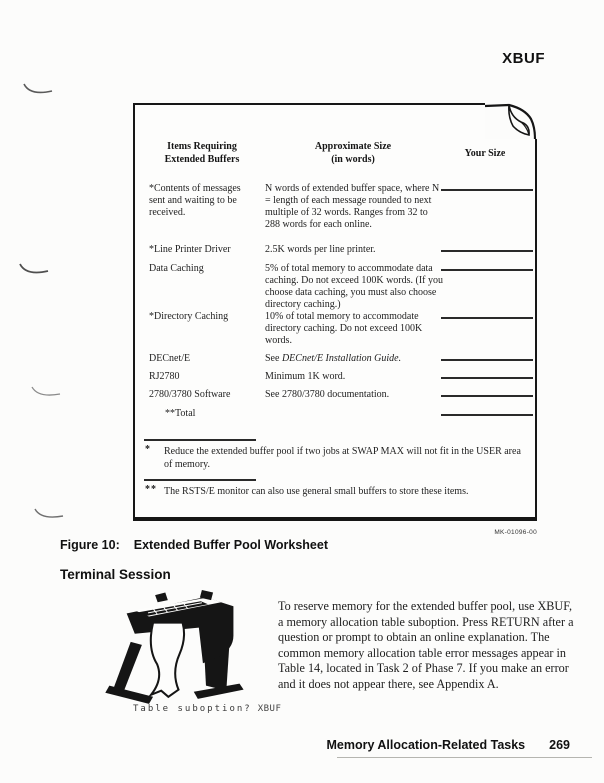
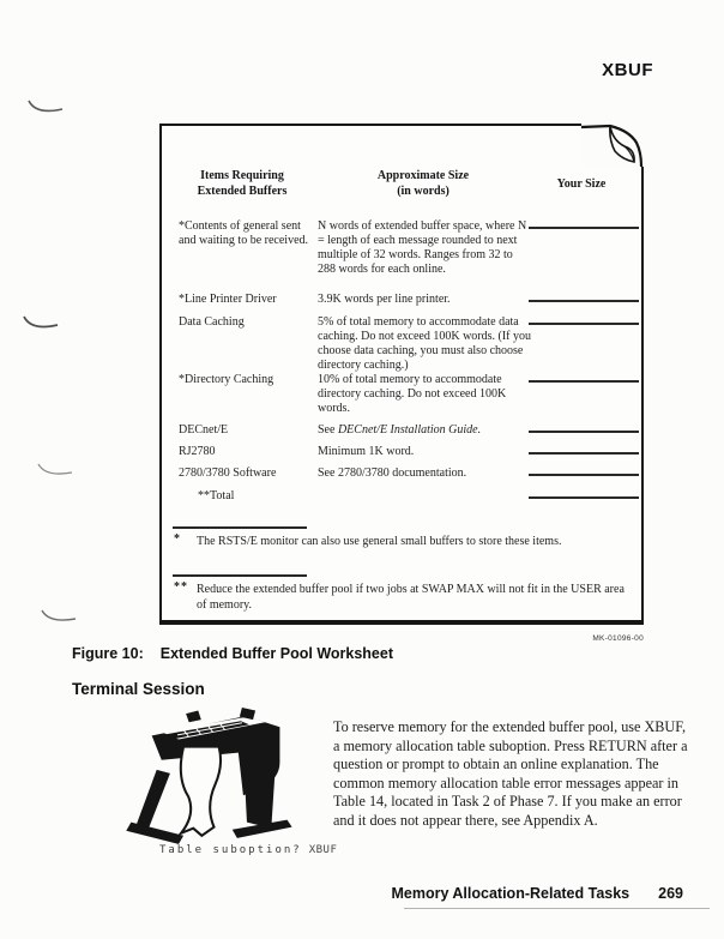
  XBUF
  Items Requiring
  Extended Buffers
  Approximate Size
  (in words)
  Your Size
- *Contents of messages sent and waiting to be received.
+ *Contents of general sent and waiting to be received.
  N words of extended buffer space, where N = length of each message rounded to next multiple of 32 words. Ranges from 32 to 288 words for each online.
  *Line Printer Driver
- 2.5K words per line printer.
+ 3.9K words per line printer.
  Data Caching
  5% of total memory to accommodate data caching. Do not exceed 100K words. (If you choose data caching, you must also choose directory caching.)
  *Directory Caching
  10% of total memory to accommodate directory caching. Do not exceed 100K words.
  DECnet/E
  See DECnet/E Installation Guide.
  RJ2780
  Minimum 1K word.
  2780/3780 Software
  See 2780/3780 documentation.
  **Total
  *
- Reduce the extended buffer pool if two jobs at SWAP MAX will not fit in the USER area of memory.
+ The RSTS/E monitor can also use general small buffers to store these items.
  **
- The RSTS/E monitor can also use general small buffers to store these items.
+ Reduce the extended buffer pool if two jobs at SWAP MAX will not fit in the USER area of memory.
  Figure 10: Extended Buffer Pool Worksheet
  Terminal Session
  To reserve memory for the extended buffer pool, use XBUF, a memory allocation table suboption. Press RETURN after a question or prompt to obtain an online explanation. The common memory allocation table error messages appear in Table 14, located in Task 2 of Phase 7. If you make an error and it does not appear there, see Appendix A.
  Table suboption? XBUF
  Memory Allocation-Related Tasks
  269
